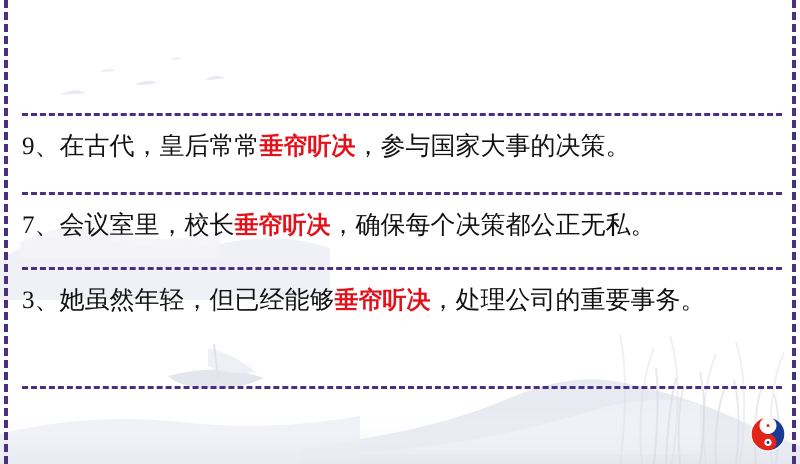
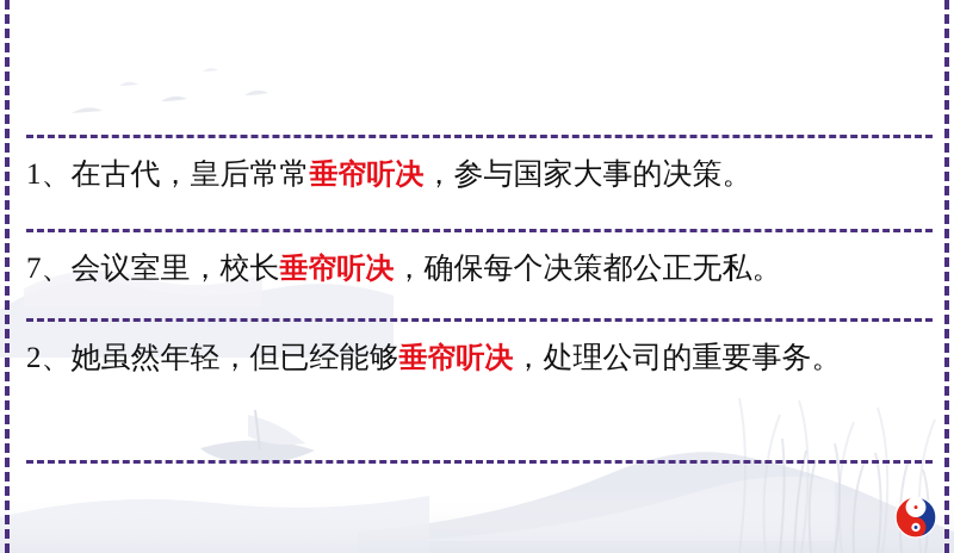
- 9、在古代，皇后常常垂帘听决，参与国家大事的决策。
+ 1、在古代，皇后常常垂帘听决，参与国家大事的决策。
  7、会议室里，校长垂帘听决，确保每个决策都公正无私。
- 3、她虽然年轻，但已经能够垂帘听决，处理公司的重要事务。
+ 2、她虽然年轻，但已经能够垂帘听决，处理公司的重要事务。
